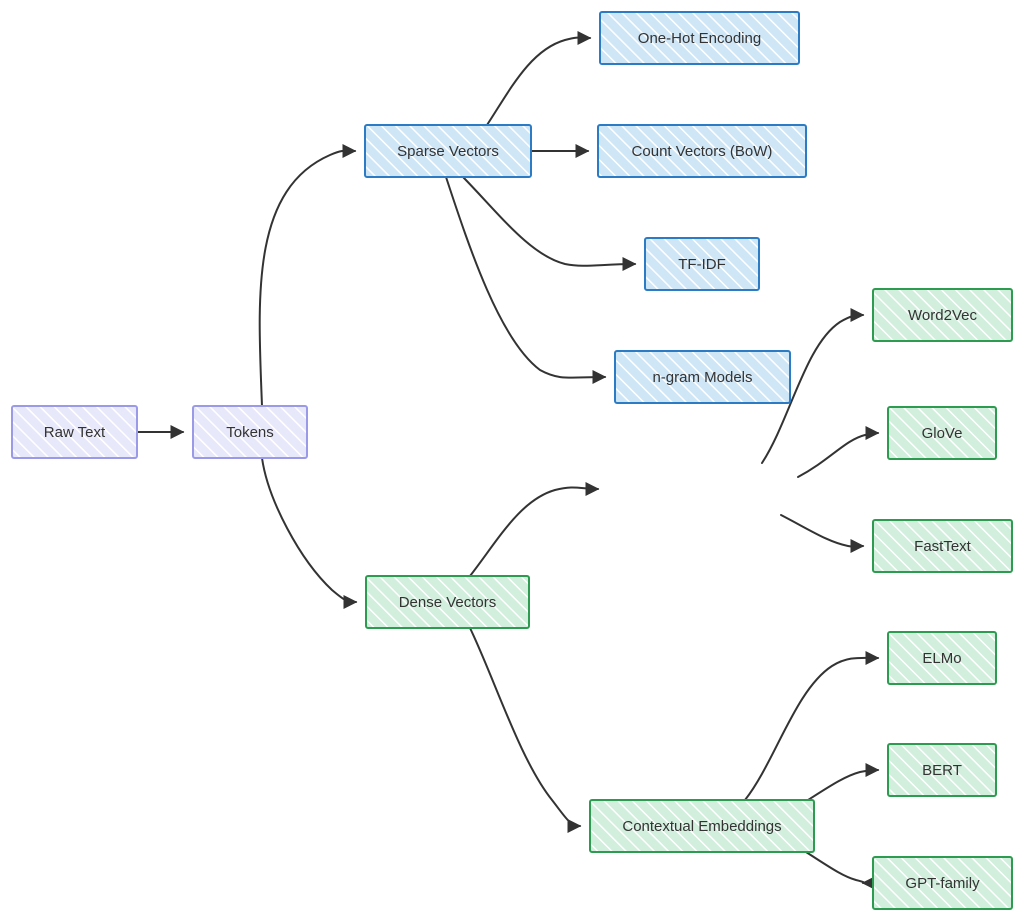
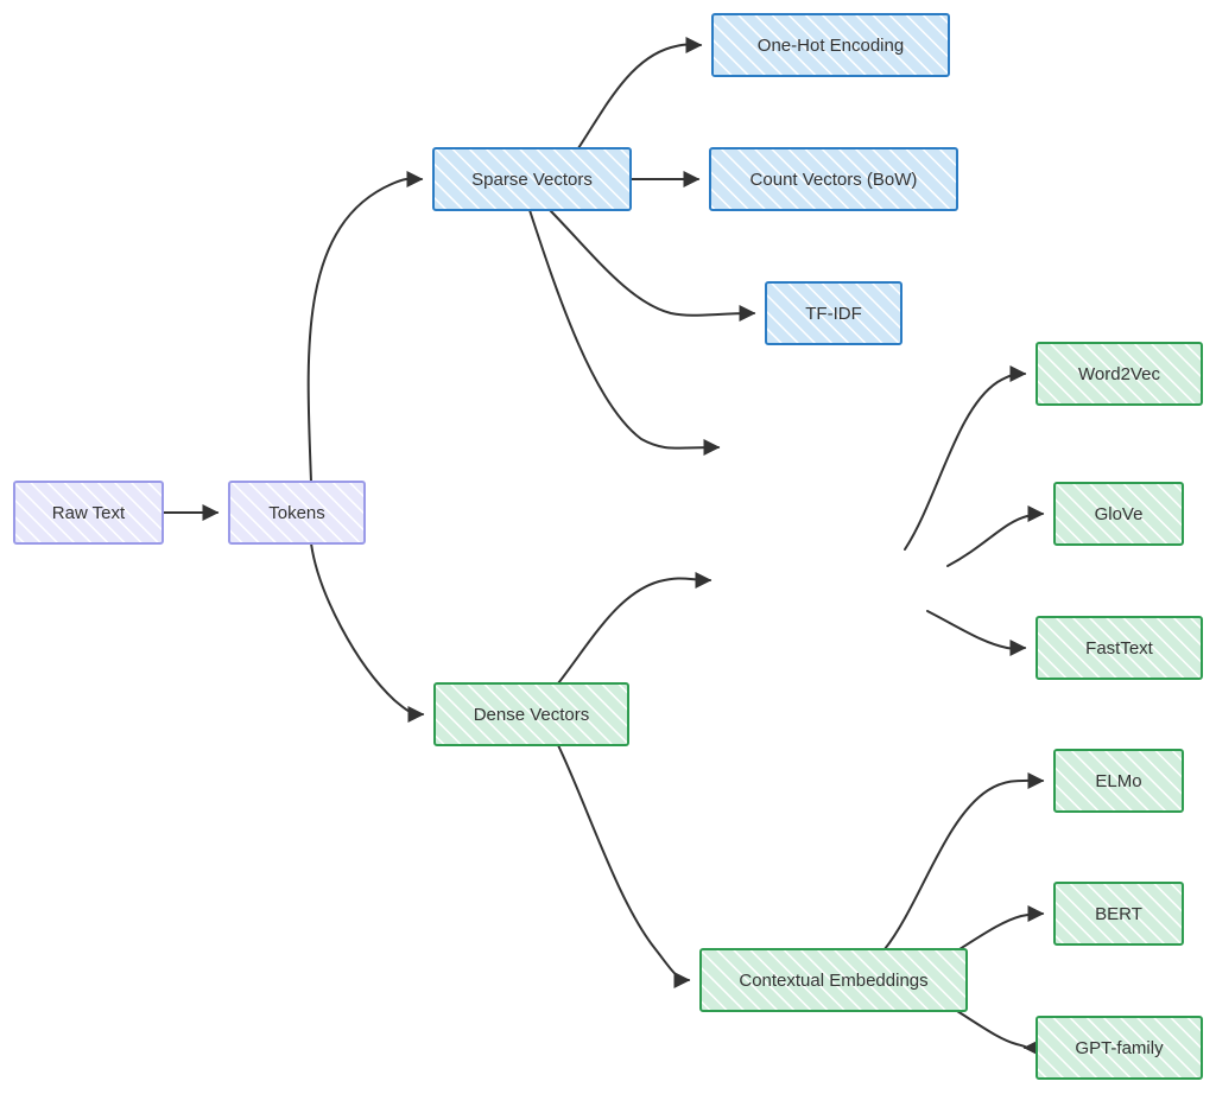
  Raw Text
  Tokens
  Sparse Vectors
  One-Hot Encoding
  Count Vectors (BoW)
  TF-IDF
- n-gram Models
  Dense Vectors
  Word2Vec
  GloVe
  FastText
  Contextual Embeddings
  ELMo
  BERT
  GPT-family
